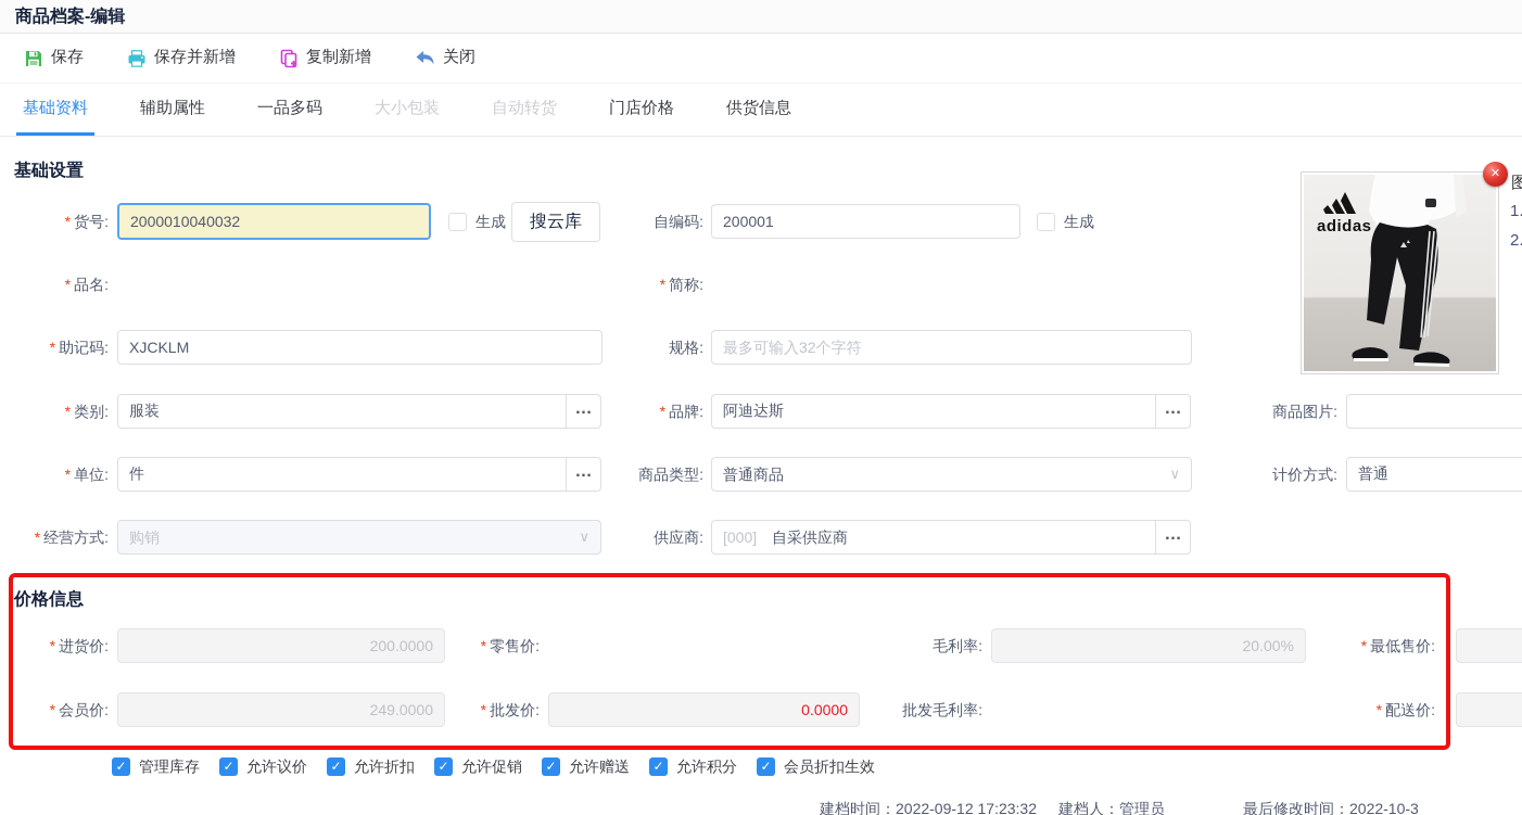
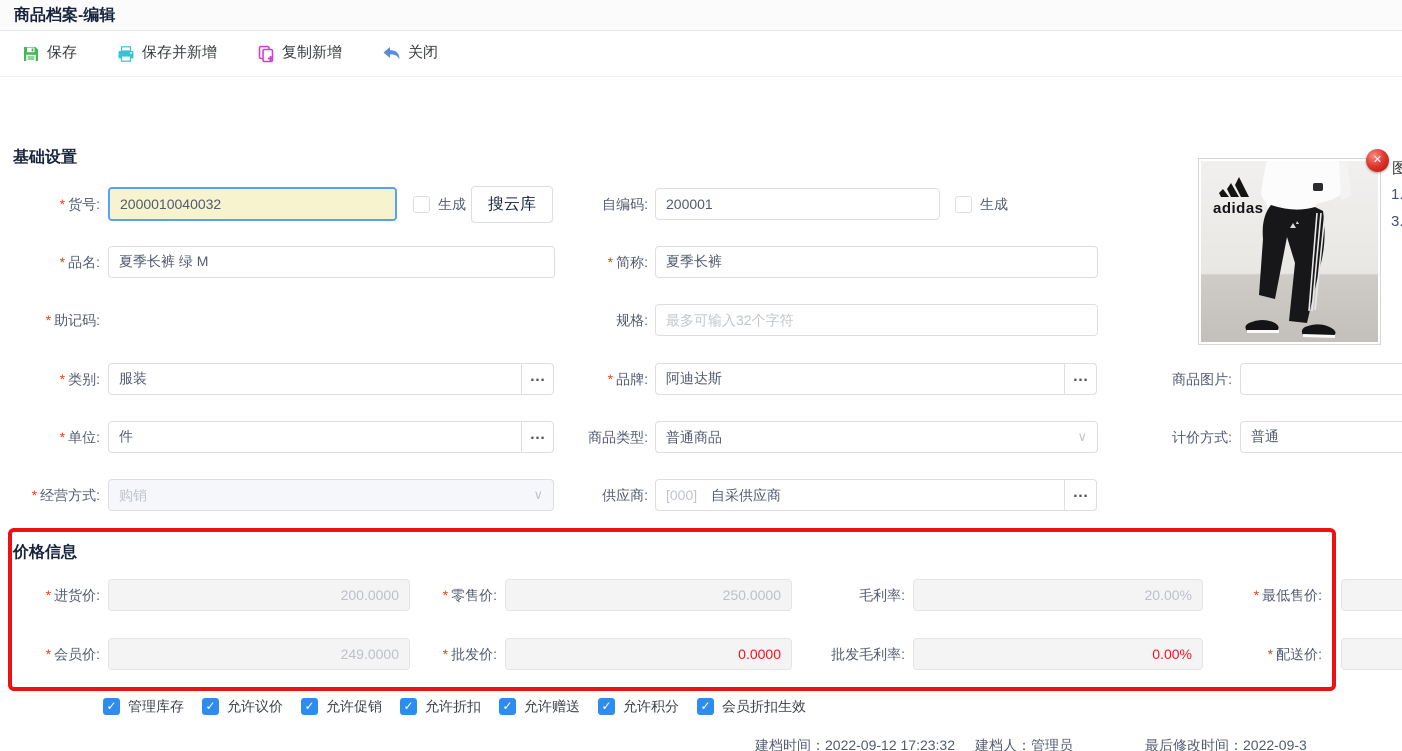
  商品档案-编辑
  保存
  保存并新增
  复制新增
  关闭
- 基础资料
- 辅助属性
- 一品多码
- 大小包装
- 自动转货
- 门店价格
- 供货信息
  基础设置
  * 货号:
  2000010040032
  生成
  搜云库
  自编码:
  200001
  生成
  * 品名:
+ 夏季长裤 绿 M
  * 简称:
+ 夏季长裤
  * 助记码:
- XJCKLM
  规格:
  最多可输入32个字符
  * 类别:
  服装
  …
  * 品牌:
  阿迪达斯
  …
  商品图片:
  * 单位:
  件
  …
  商品类型:
  普通商品
  ∨
  计价方式:
  普通
  * 经营方式:
  购销
  ∨
  供应商:
  [000] 自采供应商
  …
  价格信息
  * 进货价:
  200.0000
  * 零售价:
+ 250.0000
  毛利率:
  20.00%
  * 最低售价:
  * 会员价:
  249.0000
  * 批发价:
  0.0000
  批发毛利率:
+ 0.00%
  * 配送价:
  ✓
  管理库存
  ✓
  允许议价
  ✓
- 允许折扣
+ 允许促销
  ✓
- 允许促销
+ 允许折扣
  ✓
  允许赠送
  ✓
  允许积分
  ✓
  会员折扣生效
  建档时间：2022-09-12 17:23:32
  建档人：管理员
- 最后修改时间：2022-10-3
+ 最后修改时间：2022-09-3
  adidas
  ✕
  图
  1.
- 2.
+ 3.
